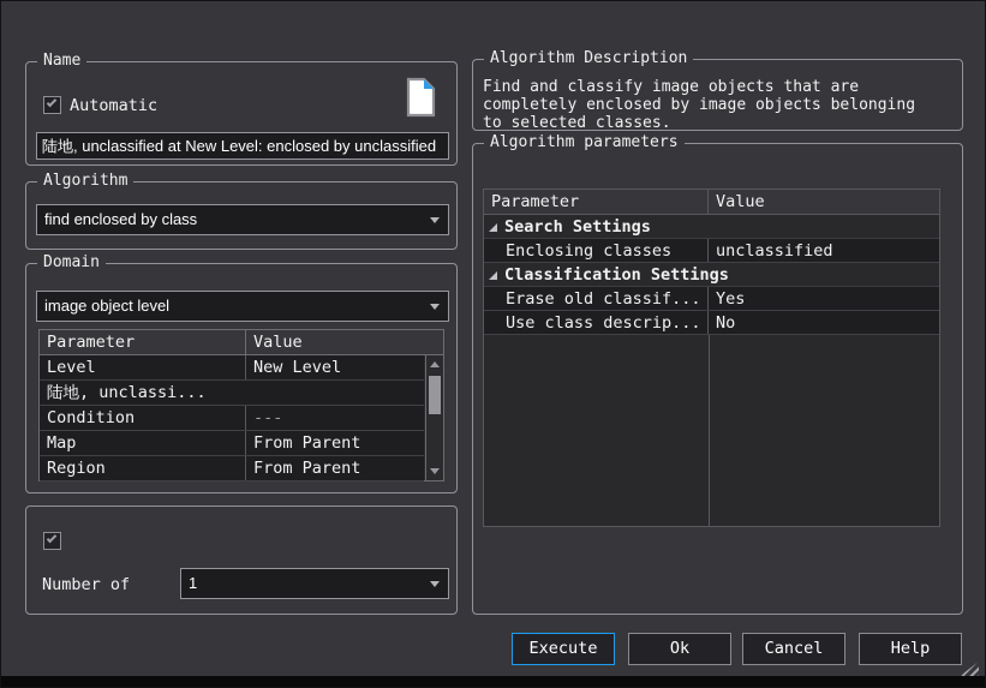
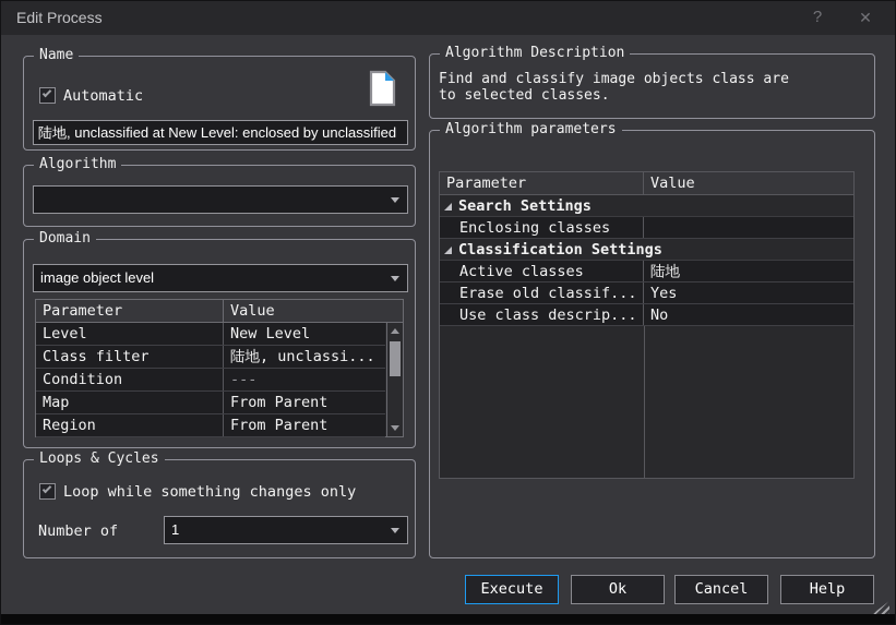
+ Edit Process
+ ?
+ ✕
  Name
  Automatic
  陆地, unclassified at New Level: enclosed by unclassified
  Algorithm
- find enclosed by class
  Domain
  image object level
  Parameter
  Value
  Level
  New Level
+ Class filter
  陆地, unclassi...
  Condition
  ---
  Map
  From Parent
  Region
  From Parent
+ Loops & Cycles
+ Loop while something changes only
  Number of
  1
  Algorithm Description
- Find and classify image objects that are
+ Find and classify image objects class are
- completely enclosed by image objects belonging
  to selected classes.
  Algorithm parameters
  Parameter
  Value
  Search Settings
  Enclosing classes
- unclassified
  Classification Settings
+ Active classes
+ 陆地
  Erase old classif...
  Yes
  Use class descrip...
  No
  Execute
  Ok
  Cancel
  Help
